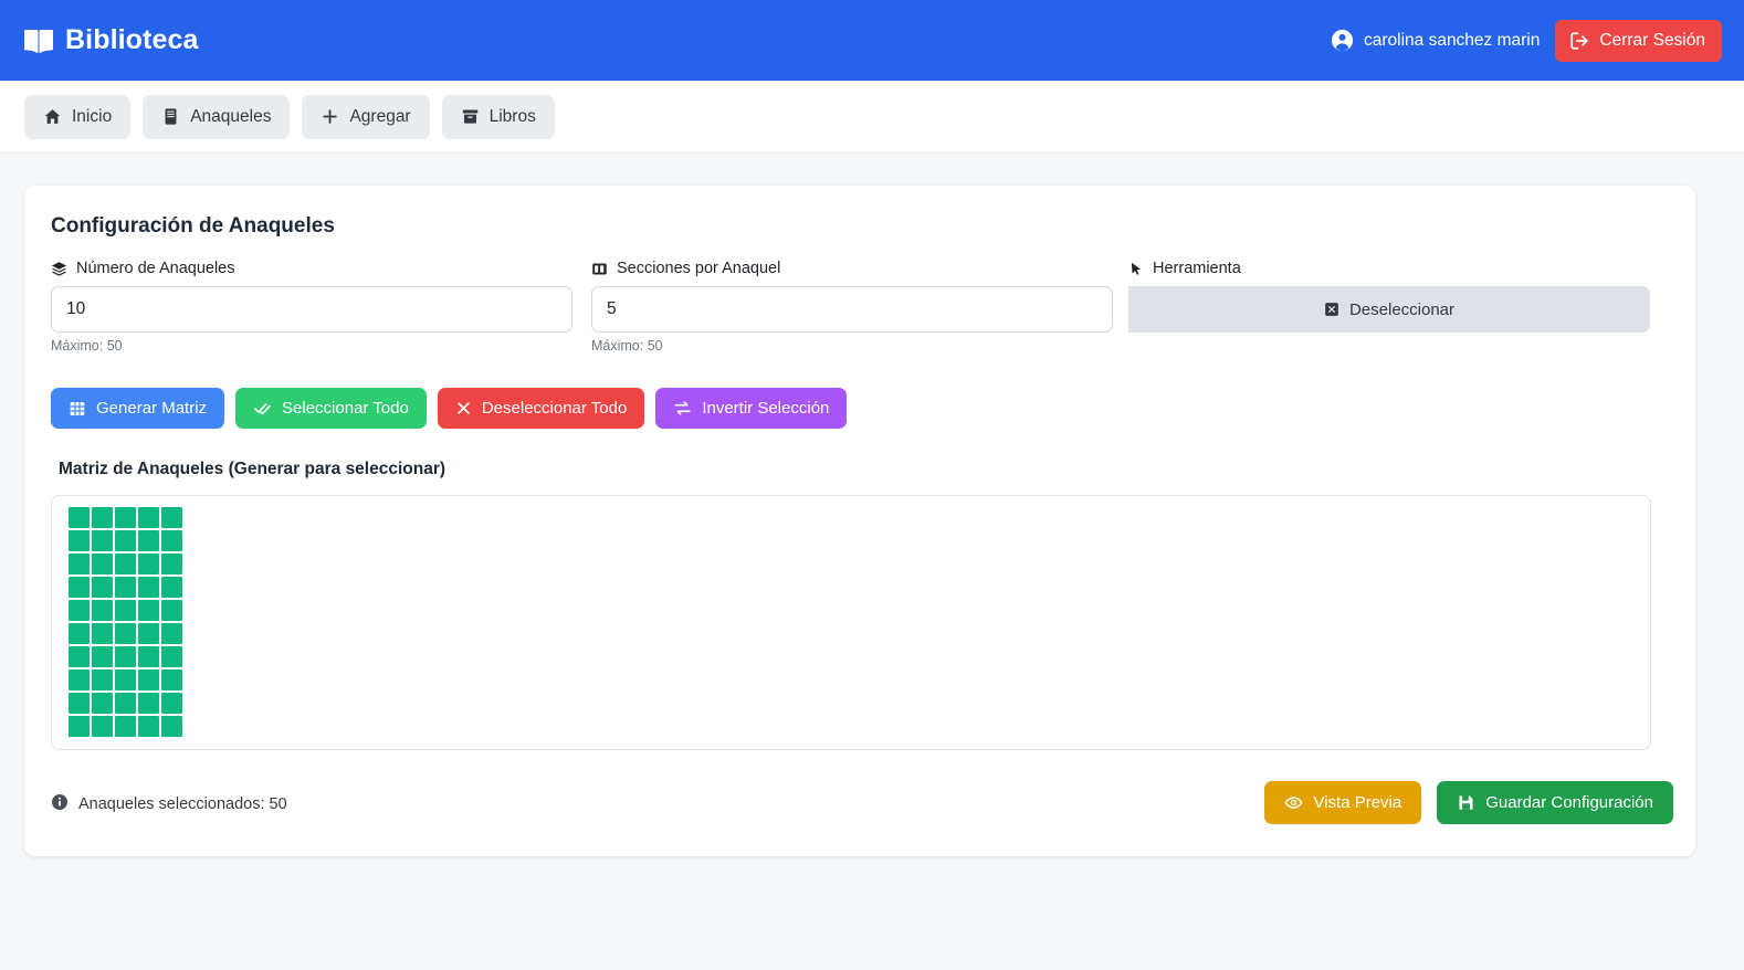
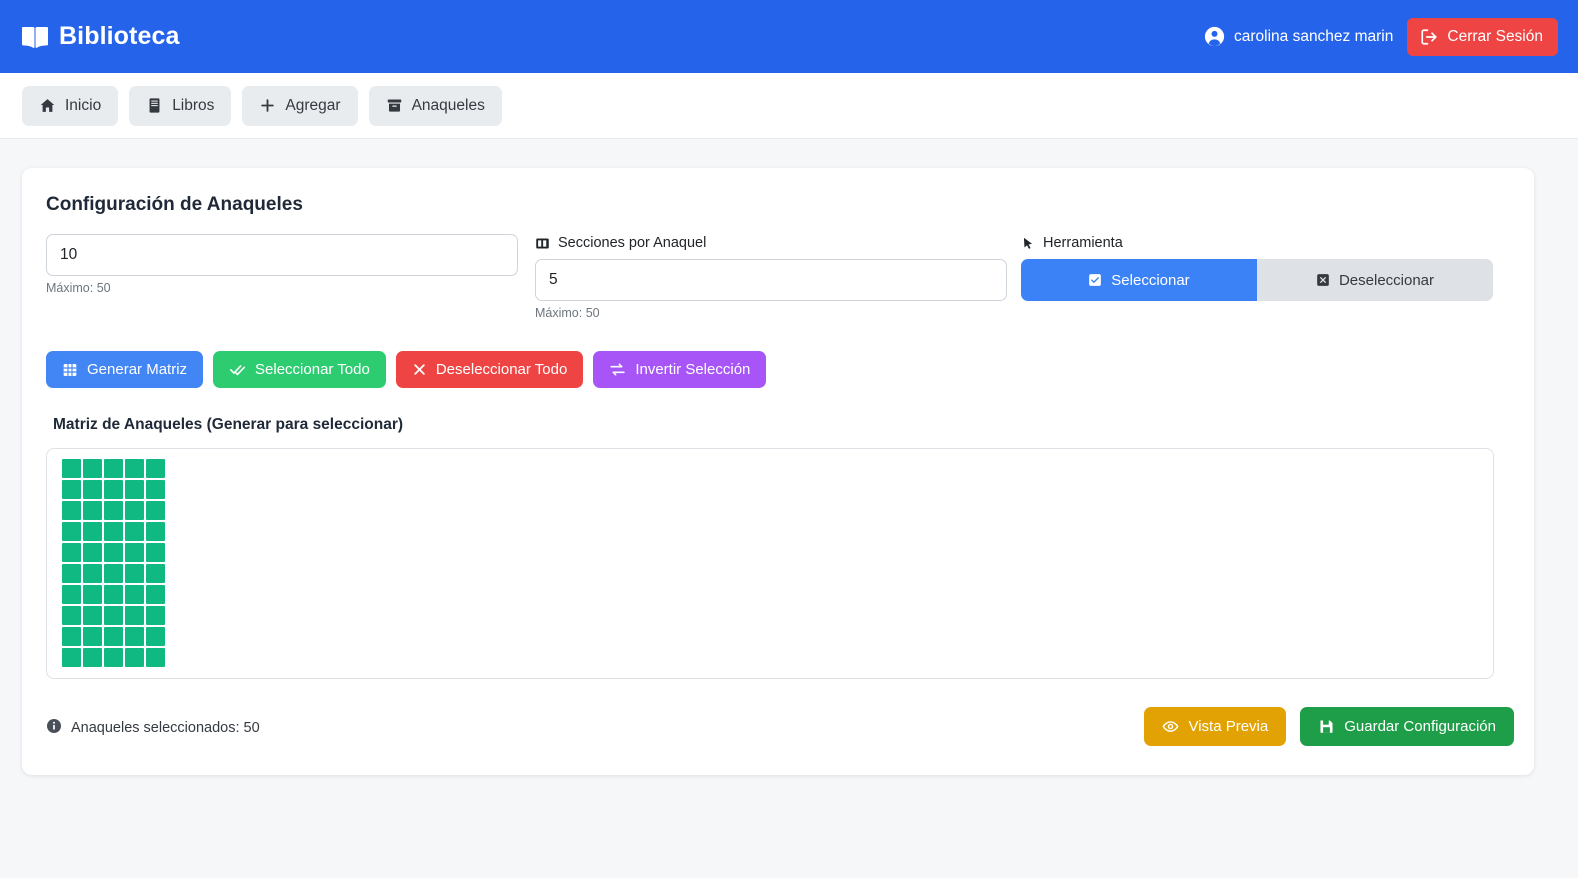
  Biblioteca
  carolina sanchez marin
  Cerrar Sesión
  Inicio
- Anaqueles
+ Libros
  Agregar
- Libros
+ Anaqueles
  Configuración de Anaqueles
- Número de Anaqueles
  10
  Máximo: 50
  Secciones por Anaquel
  5
  Máximo: 50
  Herramienta
+ Seleccionar
  Deseleccionar
  Generar Matriz
  Seleccionar Todo
  Deseleccionar Todo
  Invertir Selección
  Matriz de Anaqueles (Generar para seleccionar)
  Anaqueles seleccionados: 50
  Vista Previa
  Guardar Configuración
